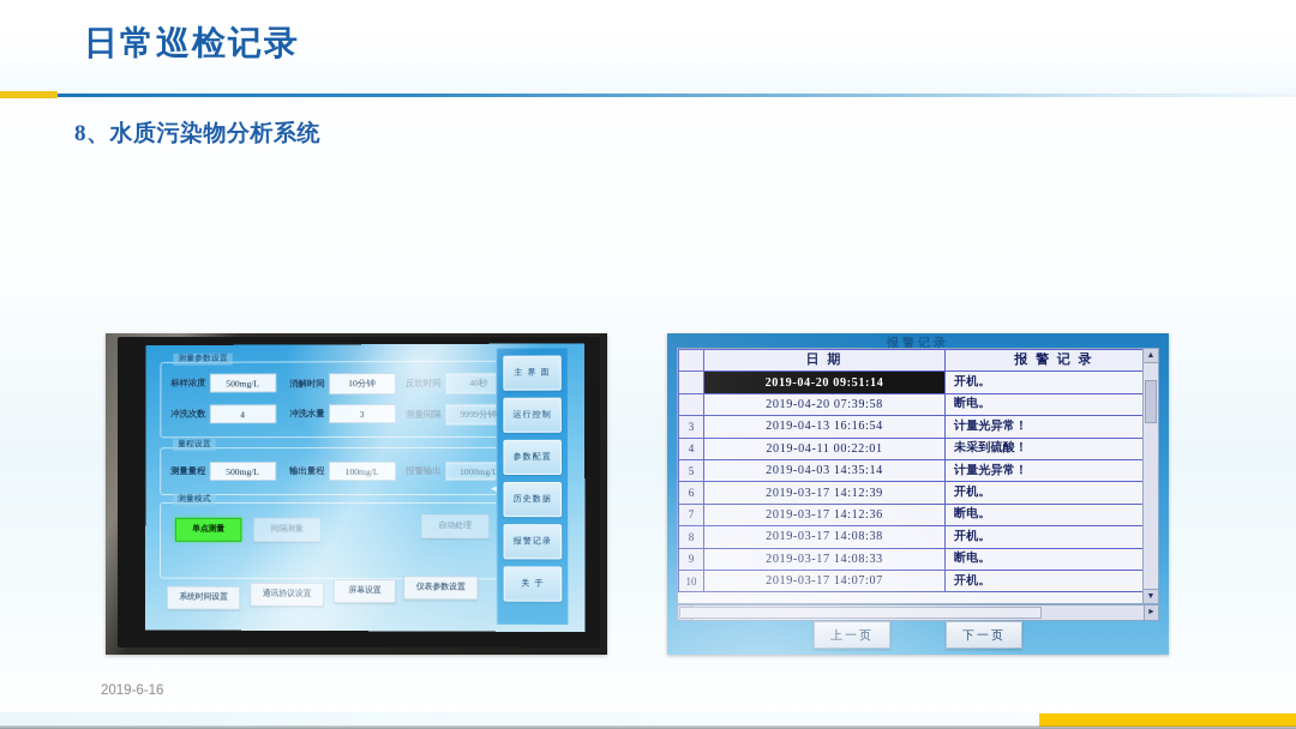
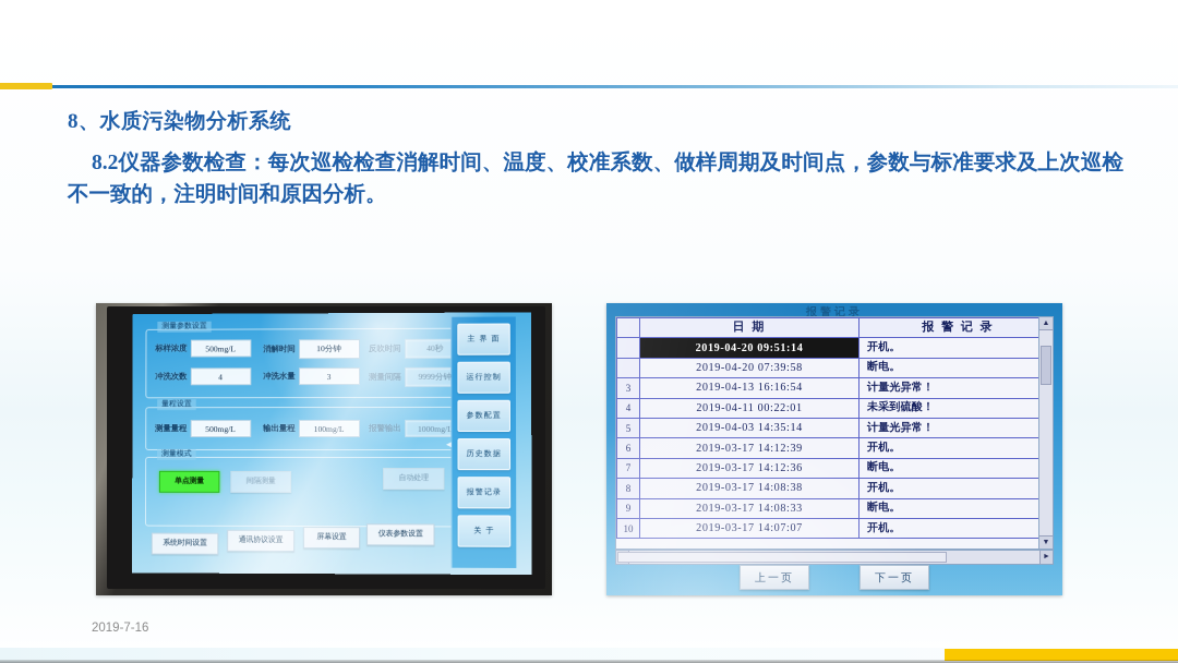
- 日常巡检记录
  8、水质污染物分析系统
+ 8.2仪器参数检查：每次巡检检查消解时间、温度、校准系数、做样周期及时间点，参数与标准要求及上次巡检不一致的，注明时间和原因分析。
- 2019-6-16
+ 2019-7-16
